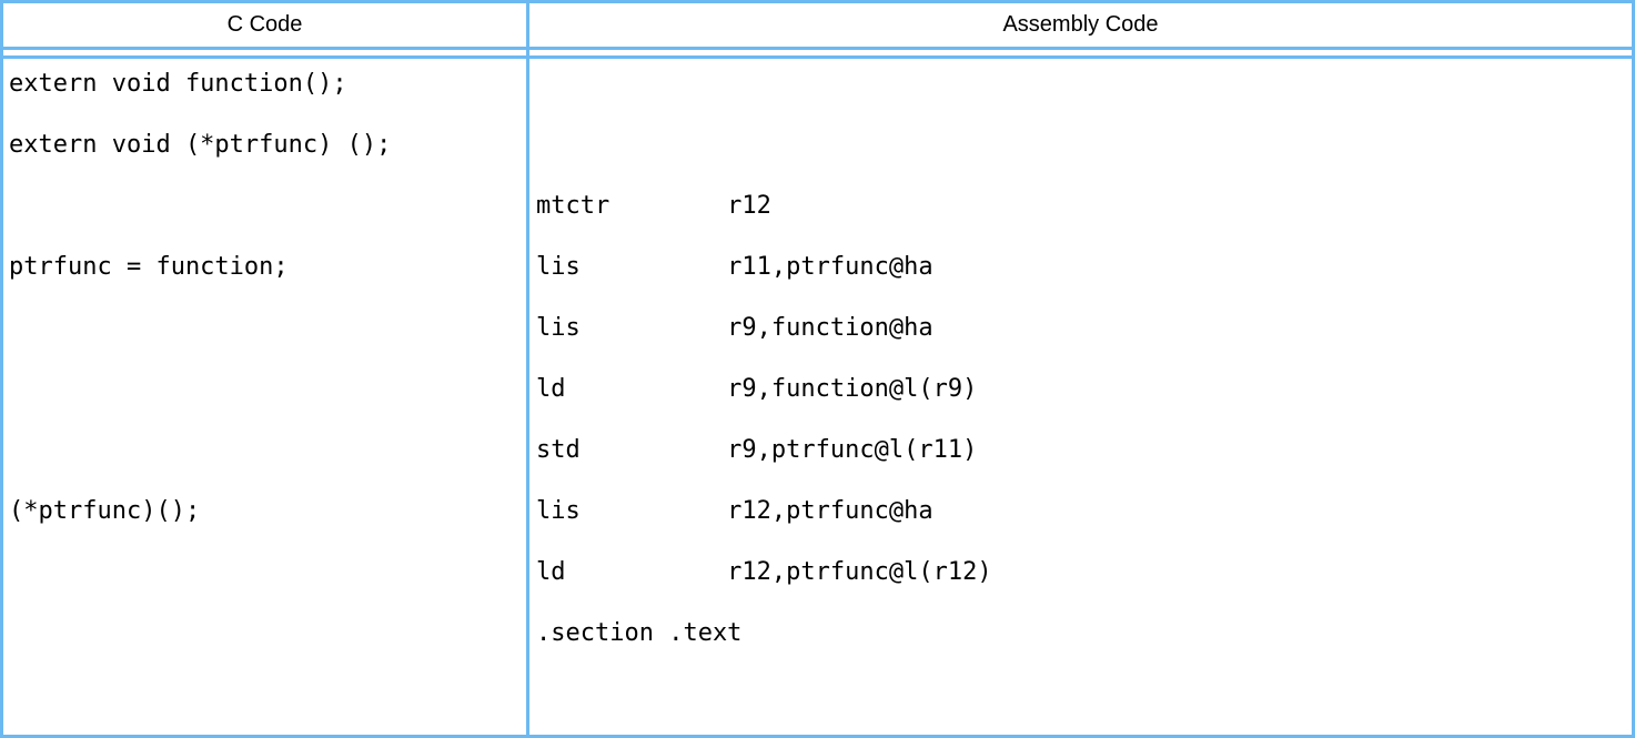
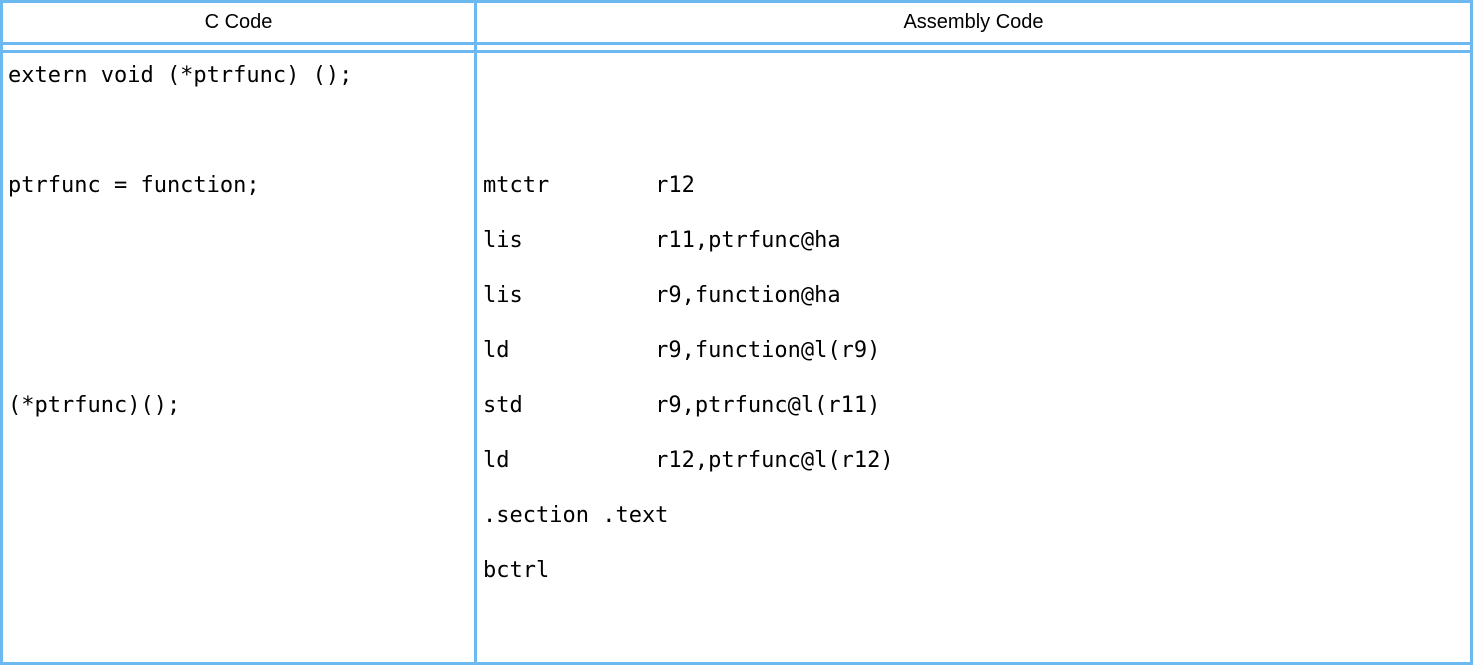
  C Code
  Assembly Code
- extern void function();
  extern void (*ptrfunc) ();
  ptrfunc = function;
  (*ptrfunc)();
  mtctr r12
  lis r11,ptrfunc@ha
  lis r9,function@ha
  ld r9,function@l(r9)
  std r9,ptrfunc@l(r11)
- lis r12,ptrfunc@ha
  ld r12,ptrfunc@l(r12)
  .section .text
+ bctrl
